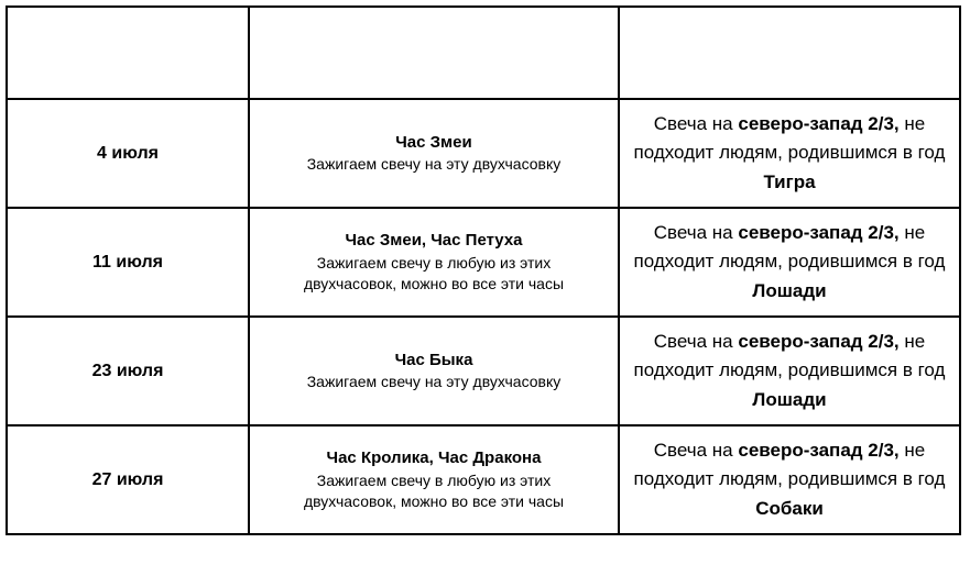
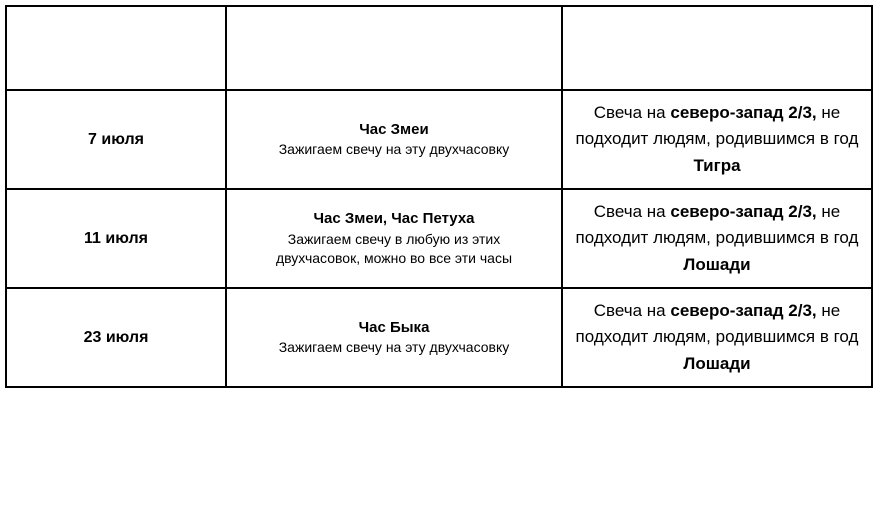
- 4 июля	Час Змеи Зажигаем свечу на эту двухчасовку	Свеча на северо-запад 2/3, не подходит людям, родившимся в год Тигра
+ 7 июля	Час Змеи Зажигаем свечу на эту двухчасовку	Свеча на северо-запад 2/3, не подходит людям, родившимся в год Тигра
  11 июля	Час Змеи, Час Петуха Зажигаем свечу в любую из этих двухчасовок, можно во все эти часы	Свеча на северо-запад 2/3, не подходит людям, родившимся в год Лошади
  23 июля	Час Быка Зажигаем свечу на эту двухчасовку	Свеча на северо-запад 2/3, не подходит людям, родившимся в год Лошади
- 27 июля	Час Кролика, Час Дракона Зажигаем свечу в любую из этих двухчасовок, можно во все эти часы	Свеча на северо-запад 2/3, не подходит людям, родившимся в год Собаки
